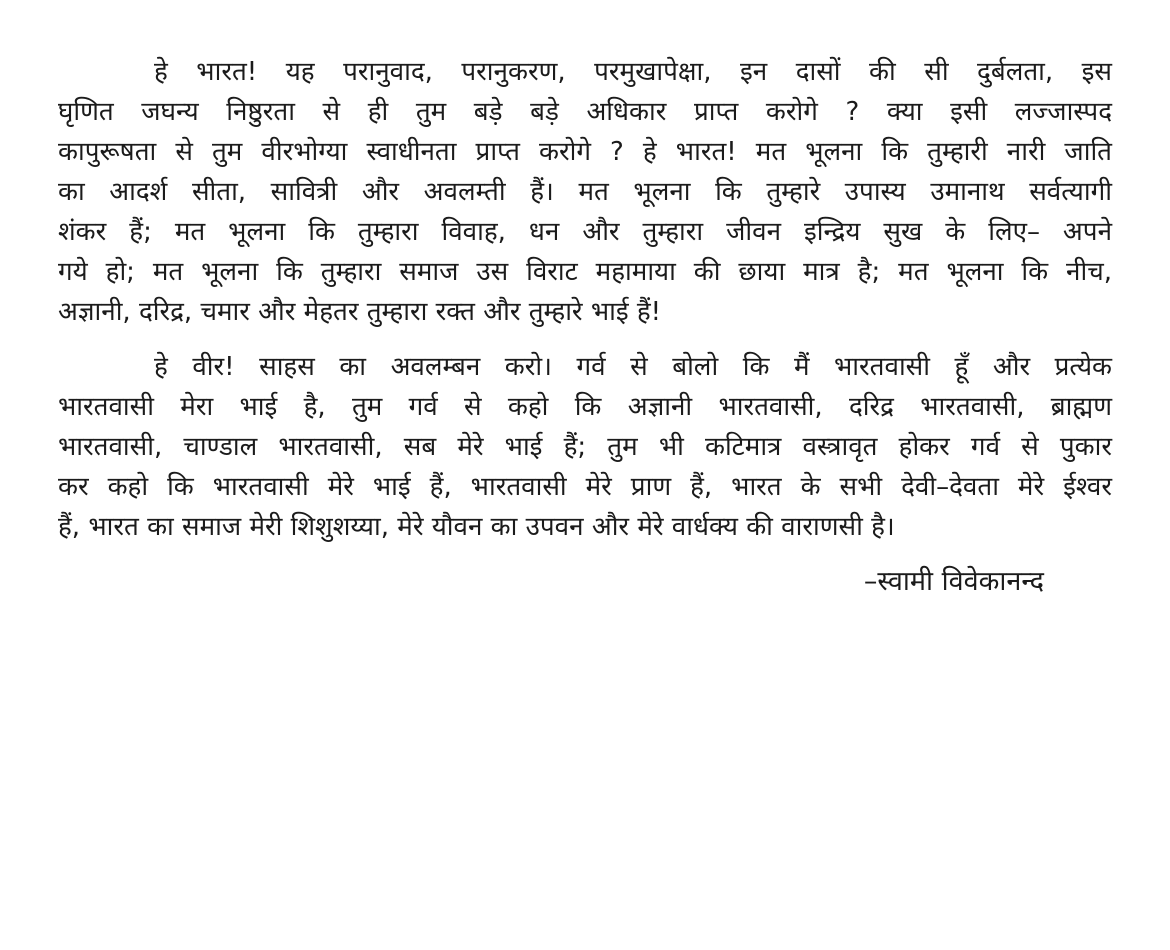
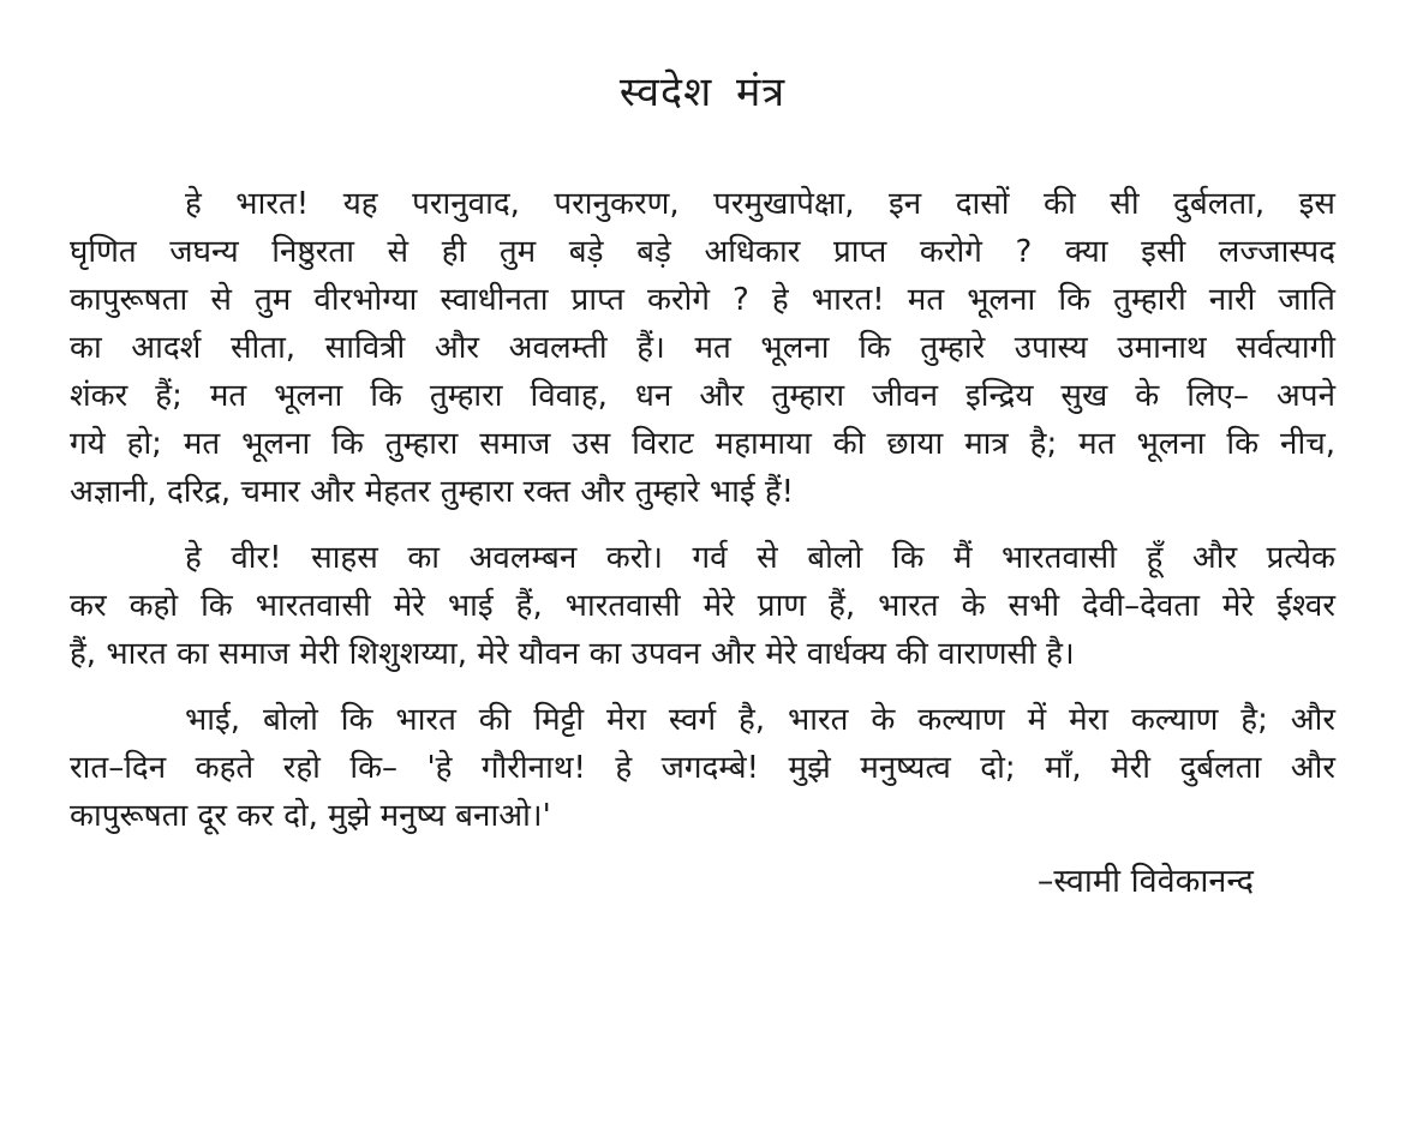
+ स्वदेश मंत्र
  हे भारत! यह परानुवाद, परानुकरण, परमुखापेक्षा, इन दासों की सी दुर्बलता, इस
  घृणित जघन्य निष्ठुरता से ही तुम बड़े बड़े अधिकार प्राप्त करोगे ? क्या इसी लज्जास्पद
  कापुरूषता से तुम वीरभोग्या स्वाधीनता प्राप्त करोगे ? हे भारत! मत भूलना कि तुम्हारी नारी जाति
  का आदर्श सीता, सावित्री और अवलम्ती हैं। मत भूलना कि तुम्हारे उपास्य उमानाथ सर्वत्यागी
  शंकर हैं; मत भूलना कि तुम्हारा विवाह, धन और तुम्हारा जीवन इन्द्रिय सुख के लिए– अपने
  गये हो; मत भूलना कि तुम्हारा समाज उस विराट महामाया की छाया मात्र है; मत भूलना कि नीच,
  अज्ञानी, दरिद्र, चमार और मेहतर तुम्हारा रक्त और तुम्हारे भाई हैं!
  हे वीर! साहस का अवलम्बन करो। गर्व से बोलो कि मैं भारतवासी हूँ और प्रत्येक
- भारतवासी मेरा भाई है, तुम गर्व से कहो कि अज्ञानी भारतवासी, दरिद्र भारतवासी, ब्राह्मण
- भारतवासी, चाण्डाल भारतवासी, सब मेरे भाई हैं; तुम भी कटिमात्र वस्त्रावृत होकर गर्व से पुकार
  कर कहो कि भारतवासी मेरे भाई हैं, भारतवासी मेरे प्राण हैं, भारत के सभी देवी–देवता मेरे ईश्वर
  हैं, भारत का समाज मेरी शिशुशय्या, मेरे यौवन का उपवन और मेरे वार्धक्य की वाराणसी है।
+ भाई, बोलो कि भारत की मिट्टी मेरा स्वर्ग है, भारत के कल्याण में मेरा कल्याण है; और
+ रात–दिन कहते रहो कि– 'हे गौरीनाथ! हे जगदम्बे! मुझे मनुष्यत्व दो; माँ, मेरी दुर्बलता और
+ कापुरूषता दूर कर दो, मुझे मनुष्य बनाओ।'
  –स्वामी विवेकानन्द
